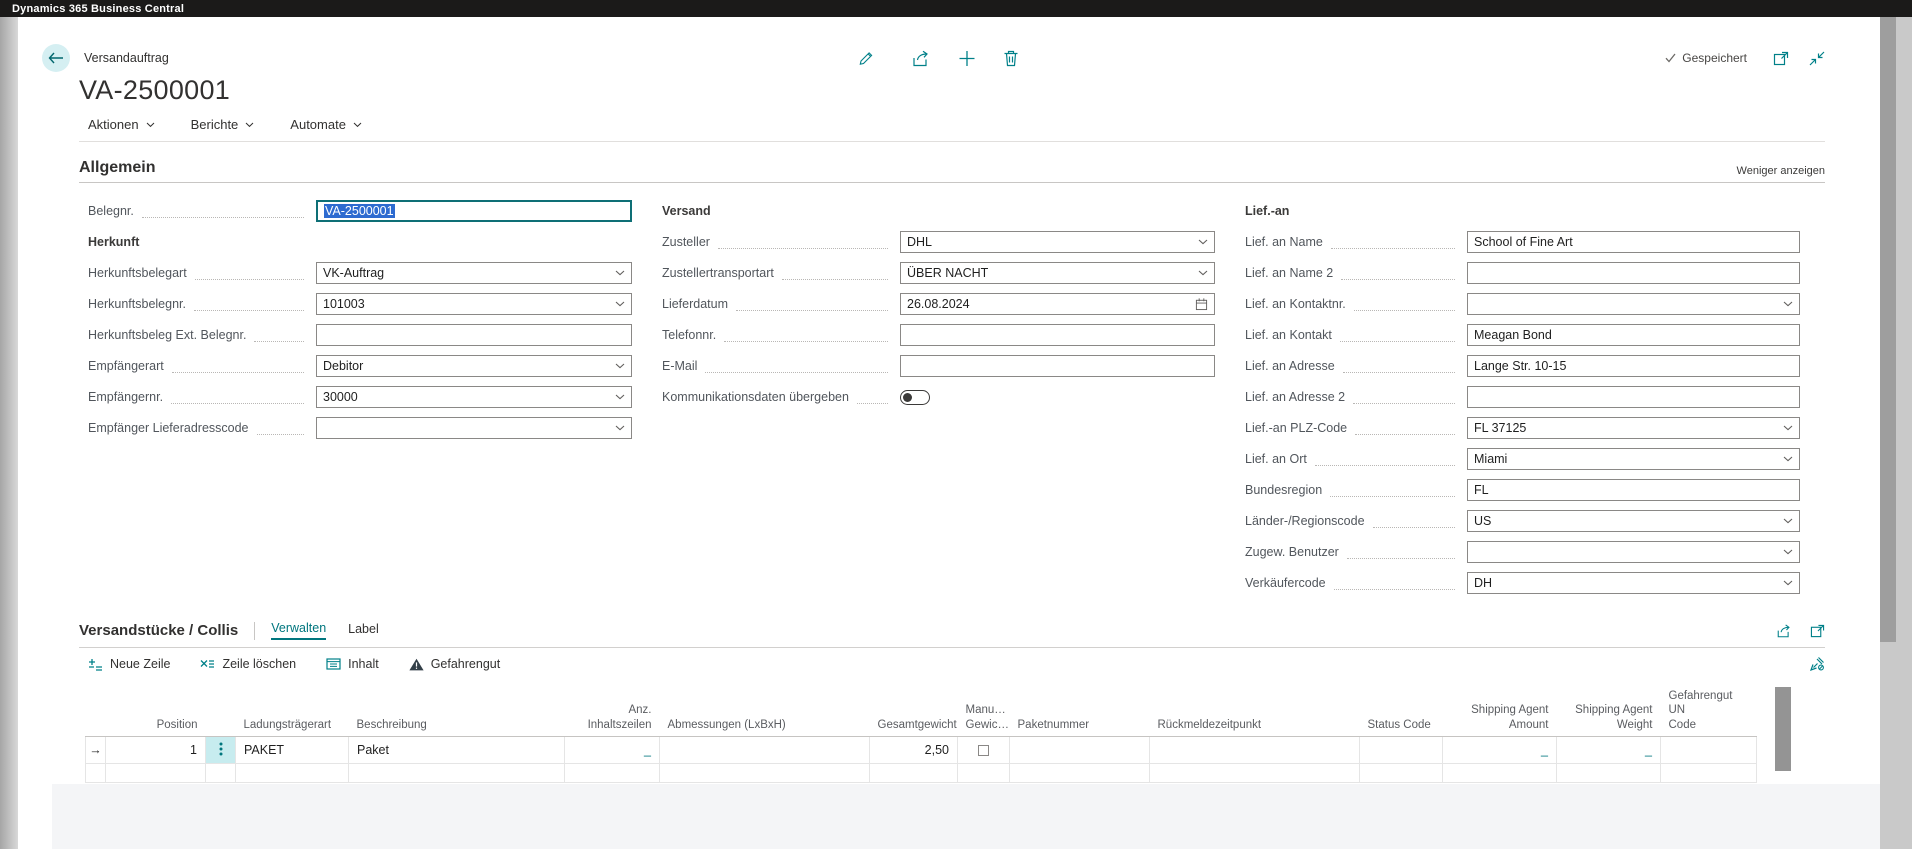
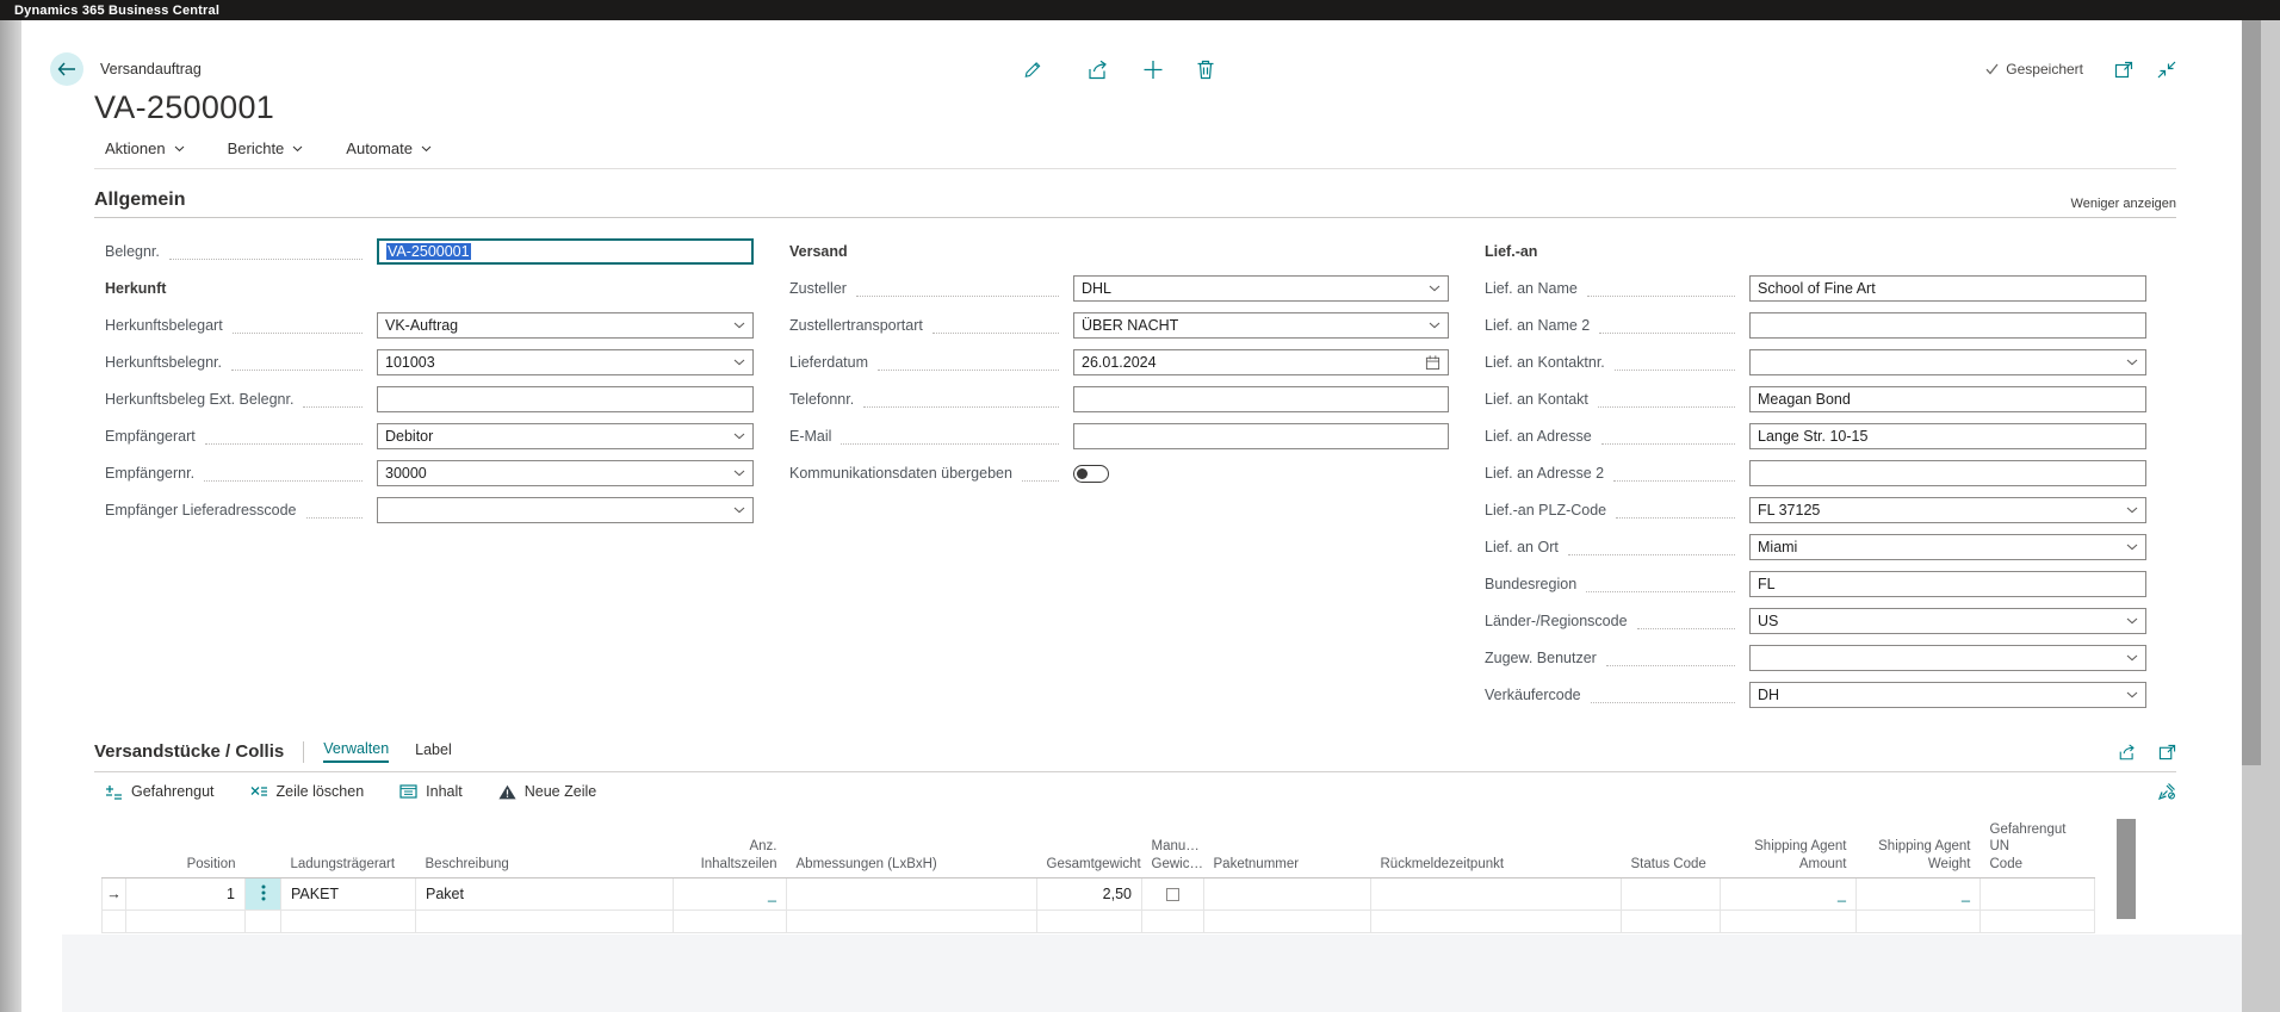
  Dynamics 365 Business Central
  Versandauftrag
  Gespeichert
  VA-2500001
  Aktionen
  Berichte
  Automate
  Allgemein
  Weniger anzeigen
  Belegnr.
  VA-2500001
  Herkunft
  Herkunftsbelegart
  VK-Auftrag
  Herkunftsbelegnr.
  101003
  Herkunftsbeleg Ext. Belegnr.
  Empfängerart
  Debitor
  Empfängernr.
  30000
  Empfänger Lieferadresscode
  Versand
  Zusteller
  DHL
  Zustellertransportart
  ÜBER NACHT
  Lieferdatum
- 26.08.2024
+ 26.01.2024
  Telefonnr.
  E-Mail
  Kommunikationsdaten übergeben
  Lief.-an
  Lief. an Name
  School of Fine Art
  Lief. an Name 2
  Lief. an Kontaktnr.
  Lief. an Kontakt
  Meagan Bond
  Lief. an Adresse
  Lange Str. 10-15
  Lief. an Adresse 2
  Lief.-an PLZ-Code
  FL 37125
  Lief. an Ort
  Miami
  Bundesregion
  FL
  Länder-/Regionscode
  US
  Zugew. Benutzer
  Verkäufercode
  DH
  Versandstücke / Collis
  Verwalten
  Label
- Neue Zeile
+ Gefahrengut
  Zeile löschen
  Inhalt
- Gefahrengut
+ Neue Zeile
  	Position		Ladungsträgerart	Beschreibung	Anz. Inhaltszeilen	Abmessungen (LxBxH)	Gesamtgewicht	Manu… Gewic…	Paketnummer	Rückmeldezeitpunkt	Status Code	Shipping Agent Amount	Shipping Agent Weight	Gefahrengut UN Code
  →	1		PAKET	Paket	_		2,50					_	_
